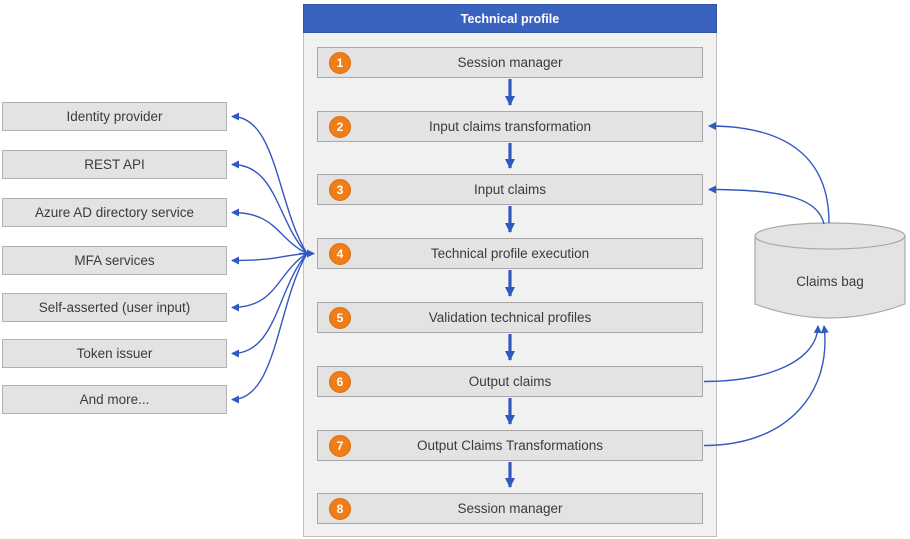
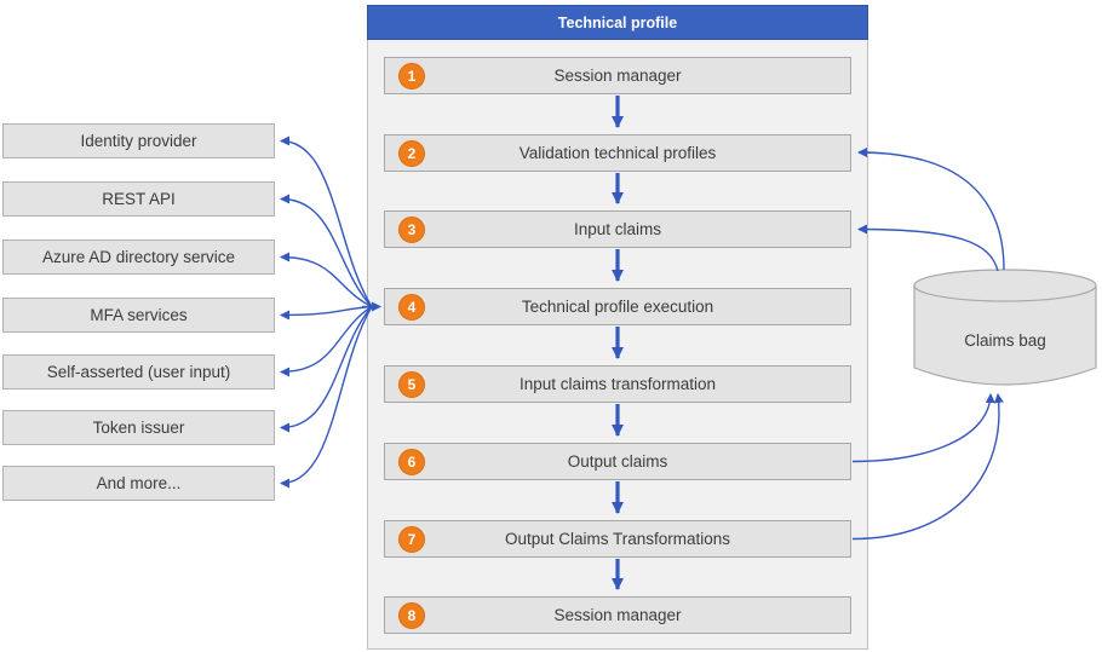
  Technical profile
  1
  Session manager
  2
- Input claims transformation
+ Validation technical profiles
  3
  Input claims
  4
  Technical profile execution
  5
- Validation technical profiles
+ Input claims transformation
  6
  Output claims
  7
  Output Claims Transformations
  8
  Session manager
  Identity provider
  REST API
  Azure AD directory service
  MFA services
  Self-asserted (user input)
  Token issuer
  And more...
  Claims bag
